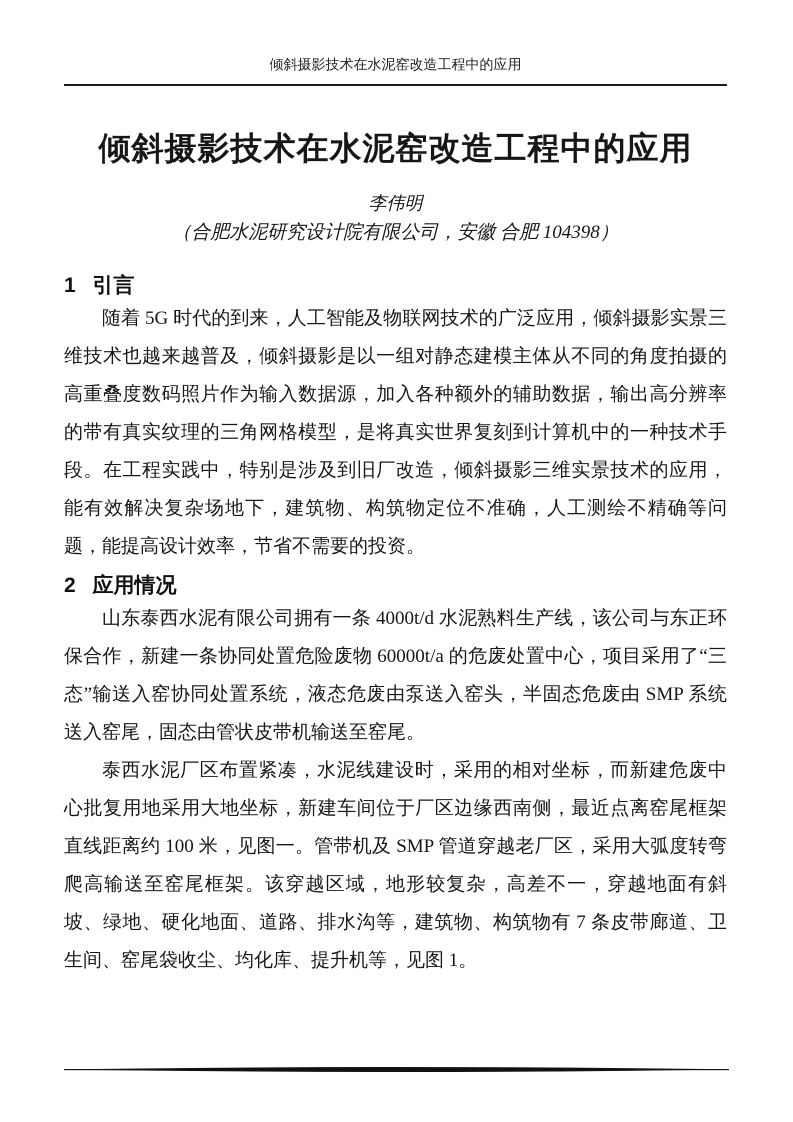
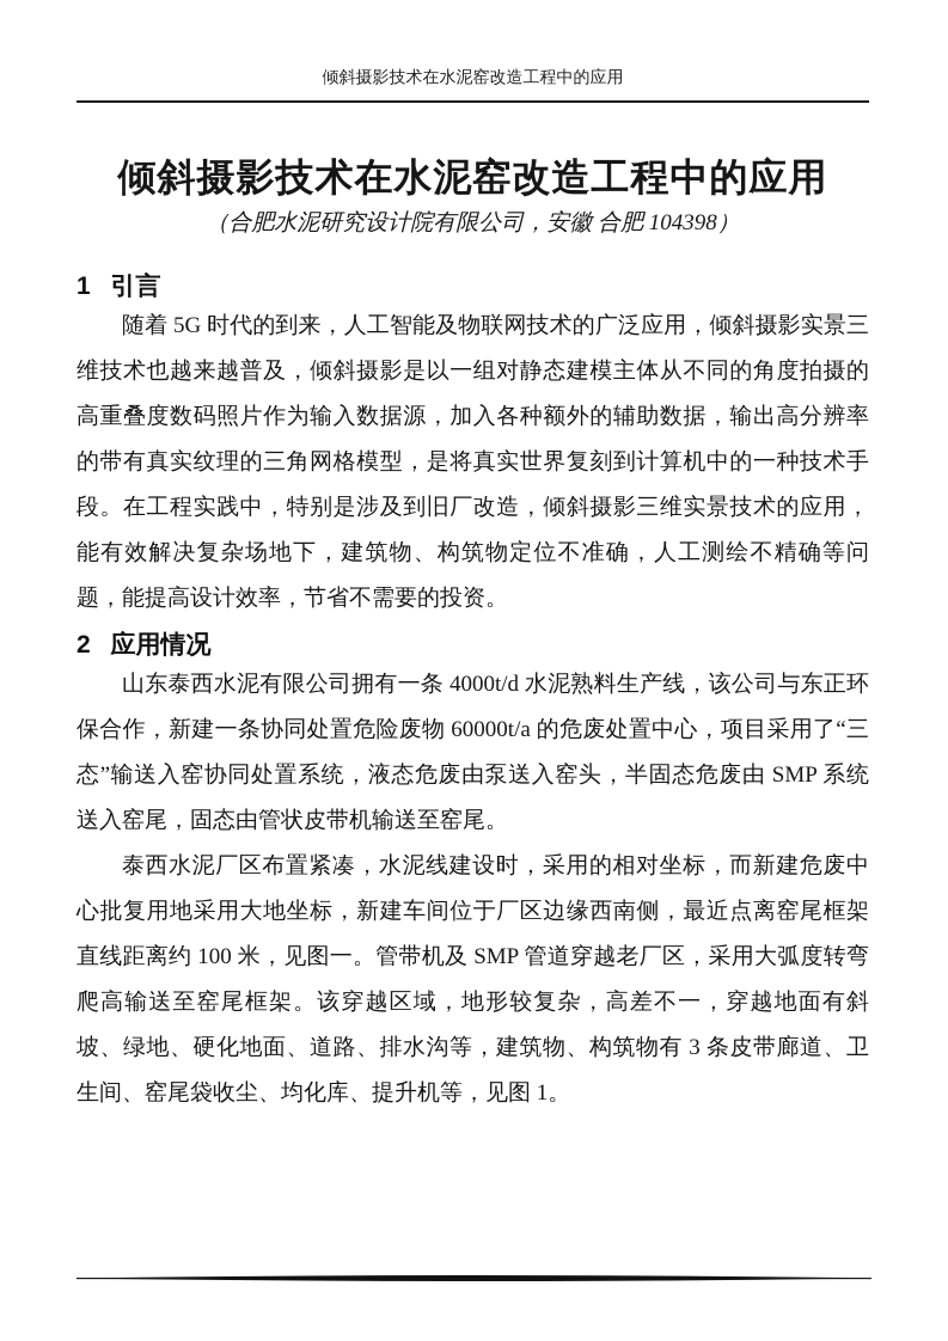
  倾斜摄影技术在水泥窑改造工程中的应用
  倾斜摄影技术在水泥窑改造工程中的应用
- 李伟明
  （合肥水泥研究设计院有限公司，安徽 合肥 104398）
  1 引言
  随着 5G 时代的到来，人工智能及物联网技术的广泛应用，倾斜摄影实景三维技术也越来越普及，倾斜摄影是以一组对静态建模主体从不同的角度拍摄的高重叠度数码照片作为输入数据源，加入各种额外的辅助数据，输出高分辨率的带有真实纹理的三角网格模型，是将真实世界复刻到计算机中的一种技术手段。在工程实践中，特别是涉及到旧厂改造，倾斜摄影三维实景技术的应用，能有效解决复杂场地下，建筑物、构筑物定位不准确，人工测绘不精确等问题，能提高设计效率，节省不需要的投资。
  2 应用情况
  山东泰西水泥有限公司拥有一条 4000t/d 水泥熟料生产线，该公司与东正环保合作，新建一条协同处置危险废物 60000t/a 的危废处置中心，项目采用了“三态”输送入窑协同处置系统，液态危废由泵送入窑头，半固态危废由 SMP 系统送入窑尾，固态由管状皮带机输送至窑尾。
- 泰西水泥厂区布置紧凑，水泥线建设时，采用的相对坐标，而新建危废中心批复用地采用大地坐标，新建车间位于厂区边缘西南侧，最近点离窑尾框架直线距离约 100 米，见图一。管带机及 SMP 管道穿越老厂区，采用大弧度转弯爬高输送至窑尾框架。该穿越区域，地形较复杂，高差不一，穿越地面有斜坡、绿地、硬化地面、道路、排水沟等，建筑物、构筑物有 7 条皮带廊道、卫生间、窑尾袋收尘、均化库、提升机等，见图 1。
+ 泰西水泥厂区布置紧凑，水泥线建设时，采用的相对坐标，而新建危废中心批复用地采用大地坐标，新建车间位于厂区边缘西南侧，最近点离窑尾框架直线距离约 100 米，见图一。管带机及 SMP 管道穿越老厂区，采用大弧度转弯爬高输送至窑尾框架。该穿越区域，地形较复杂，高差不一，穿越地面有斜坡、绿地、硬化地面、道路、排水沟等，建筑物、构筑物有 3 条皮带廊道、卫生间、窑尾袋收尘、均化库、提升机等，见图 1。
